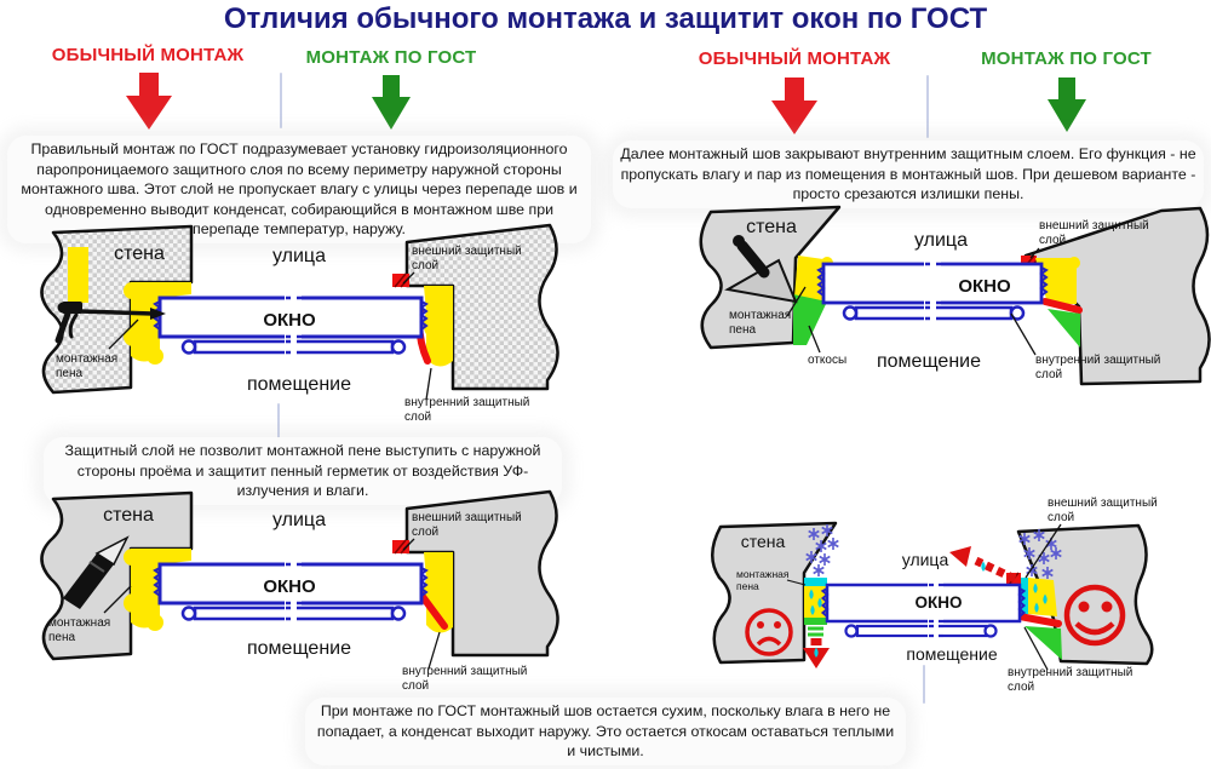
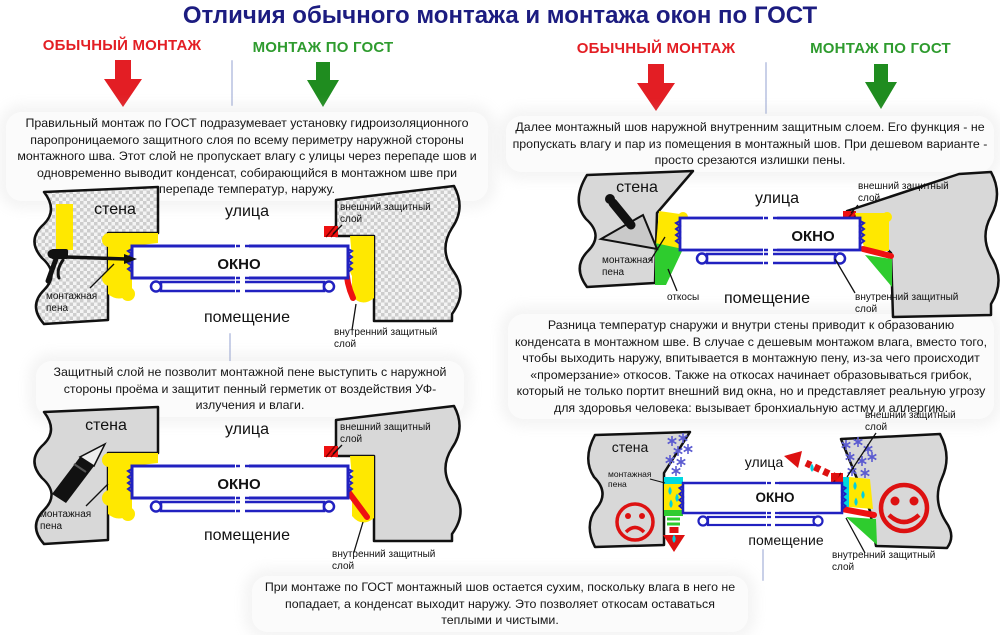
- Отличия обычного монтажа и защитит окон по ГОСТ
+ Отличия обычного монтажа и монтажа окон по ГОСТ
  ОБЫЧНЫЙ МОНТАЖ
  МОНТАЖ ПО ГОСТ
  ОБЫЧНЫЙ МОНТАЖ
  МОНТАЖ ПО ГОСТ
  Правильный монтаж по ГОСТ подразумевает установку гидроизоляционного паропроницаемого защитного слоя по всему периметру наружной стороны монтажного шва. Этот слой не пропускает влагу с улицы через перепаде шов и одновременно выводит конденсат, собирающийся в монтажном шве при перепаде температур, наружу.
- Далее монтажный шов закрывают внутренним защитным слоем. Его функция - не пропускать влагу и пар из помещения в монтажный шов. При дешевом варианте - просто срезаются излишки пены.
+ Далее монтажный шов наружной внутренним защитным слоем. Его функция - не пропускать влагу и пар из помещения в монтажный шов. При дешевом варианте - просто срезаются излишки пены.
  Защитный слой не позволит монтажной пене выступить с наружной стороны проёма и защитит пенный герметик от воздействия УФ-излучения и влаги.
+ Разница температур снаружи и внутри стены приводит к образованию конденсата в монтажном шве. В случае с дешевым монтажом влага, вместо того, чтобы выходить наружу, впитывается в монтажную пену, из-за чего происходит «промерзание» откосов. Также на откосах начинает образовываться грибок, который не только портит внешний вид окна, но и представляет реальную угрозу для здоровья человека: вызывает бронхиальную астму и аллергию.
- При монтаже по ГОСТ монтажный шов остается сухим, поскольку влага в него не попадает, а конденсат выходит наружу. Это остается откосам оставаться теплыми и чистыми.
+ При монтаже по ГОСТ монтажный шов остается сухим, поскольку влага в него не попадает, а конденсат выходит наружу. Это позволяет откосам оставаться теплыми и чистыми.
  ОКНО
  стена
  улица
  помещение
  монтажная
  пена
  внешний защитный
  слой
  внутренний защитный
  слой
  ОКНО
  стена
  улица
  помещение
  монтажная
  пена
  внешний защитный
  слой
  внутренний защитный
  слой
  ОКНО
  стена
  улица
  помещение
  монтажна
  пена
  откосы
  внешний защитный
  слой
  внутренний защитный
  слой
  ОКНО
  стена
  улица
  помещение
  монтажная
  пена
  внешний защитный
  слой
  внутренний защитный
  слой
